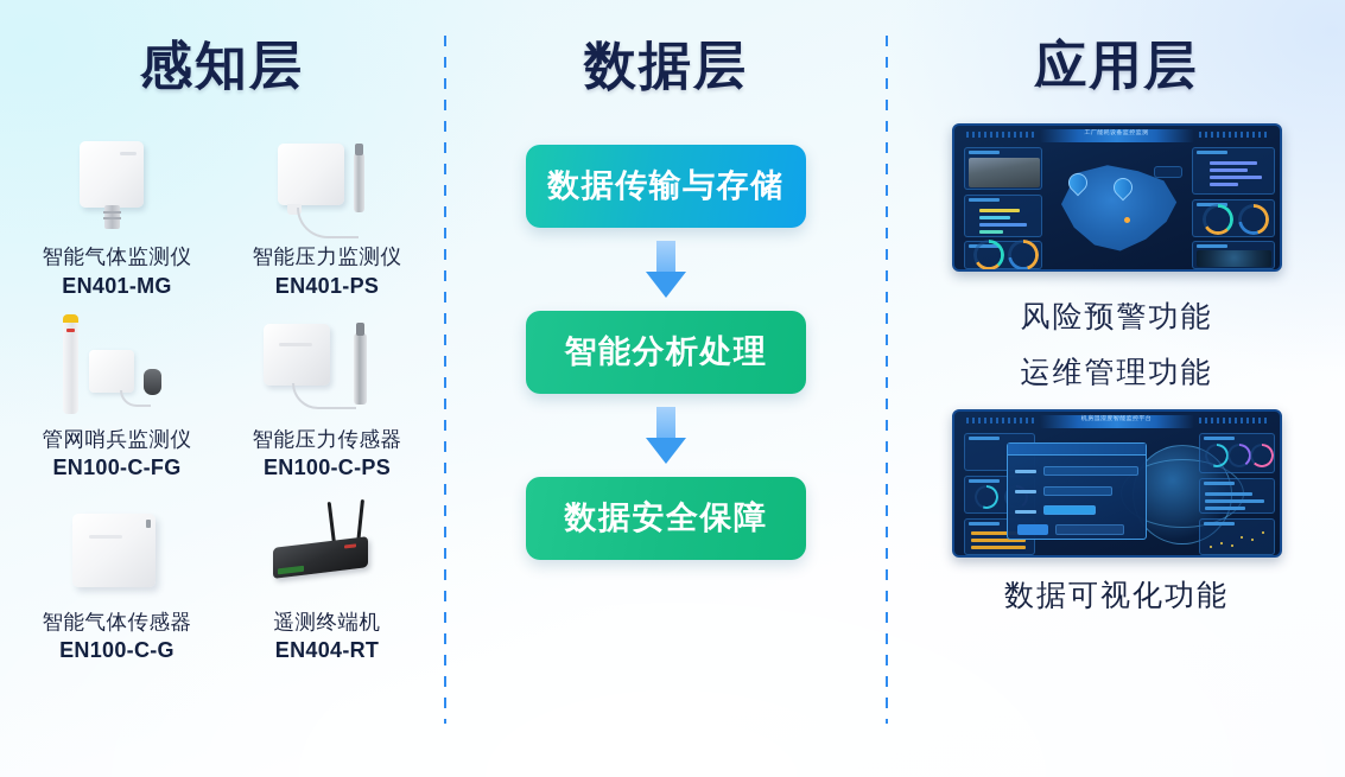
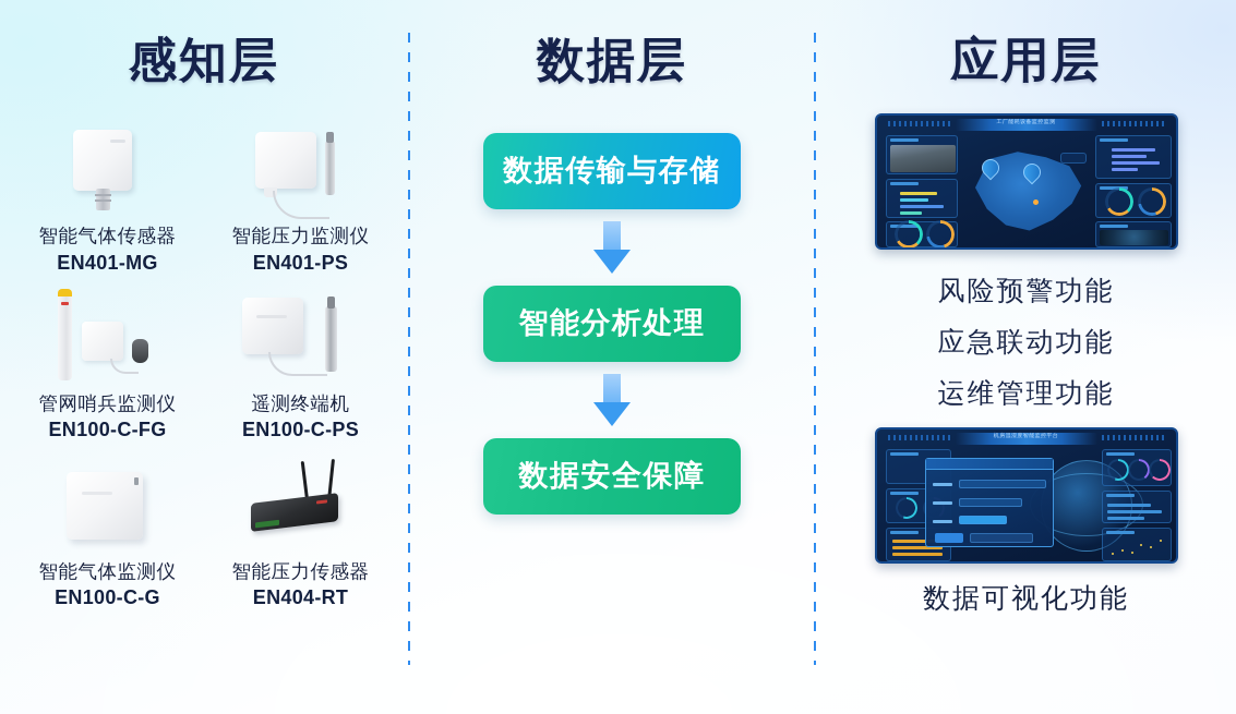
  感知层
- 智能气体监测仪
+ 智能气体传感器
  EN401-MG
  智能压力监测仪
  EN401-PS
  管网哨兵监测仪
  EN100-C-FG
- 智能压力传感器
+ 遥测终端机
  EN100-C-PS
- 智能气体传感器
+ 智能气体监测仪
  EN100-C-G
- 遥测终端机
+ 智能压力传感器
  EN404-RT
  数据层
  数据传输与存储
  智能分析处理
  数据安全保障
  应用层
  风险预警功能
+ 应急联动功能
  运维管理功能
  数据可视化功能
